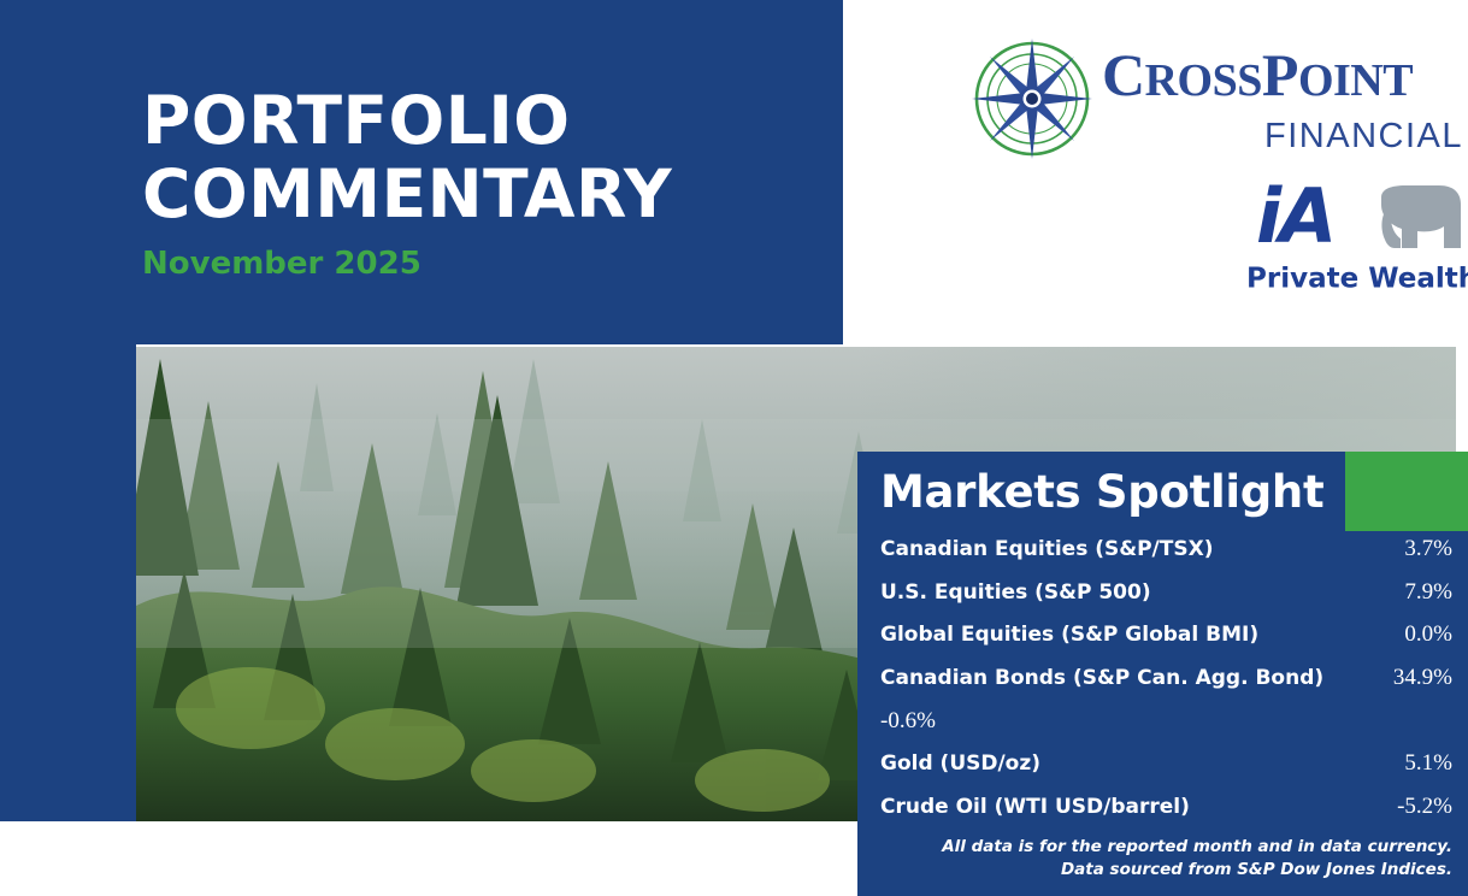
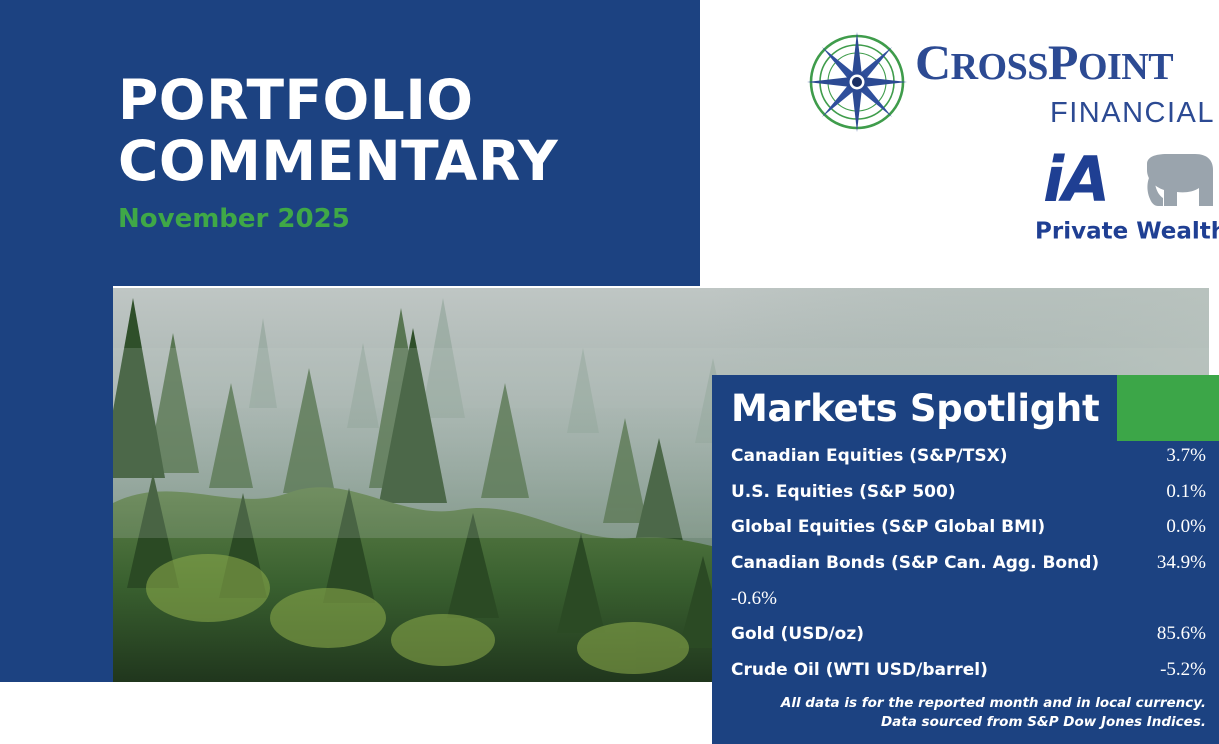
  PORTFOLIO
  COMMENTARY
  November 2025
  CROSSPOINT
  FINANCIAL
  iA
  Private Wealt
  Markets Spotlight
  Canadian Equities (S&P/TSX)
  3.7%
  U.S. Equities (S&P 500)
- 7.9%
+ 0.1%
  Global Equities (S&P Global BMI)
  0.0%
  Canadian Bonds (S&P Can. Agg. Bond)
  34.9%
  -0.6%
  Gold (USD/oz)
- 5.1%
+ 85.6%
  Crude Oil (WTI USD/barrel)
  -5.2%
- All data is for the reported month and in data currency.
+ All data is for the reported month and in local currency.
  Data sourced from S&P Dow Jones Indices.
